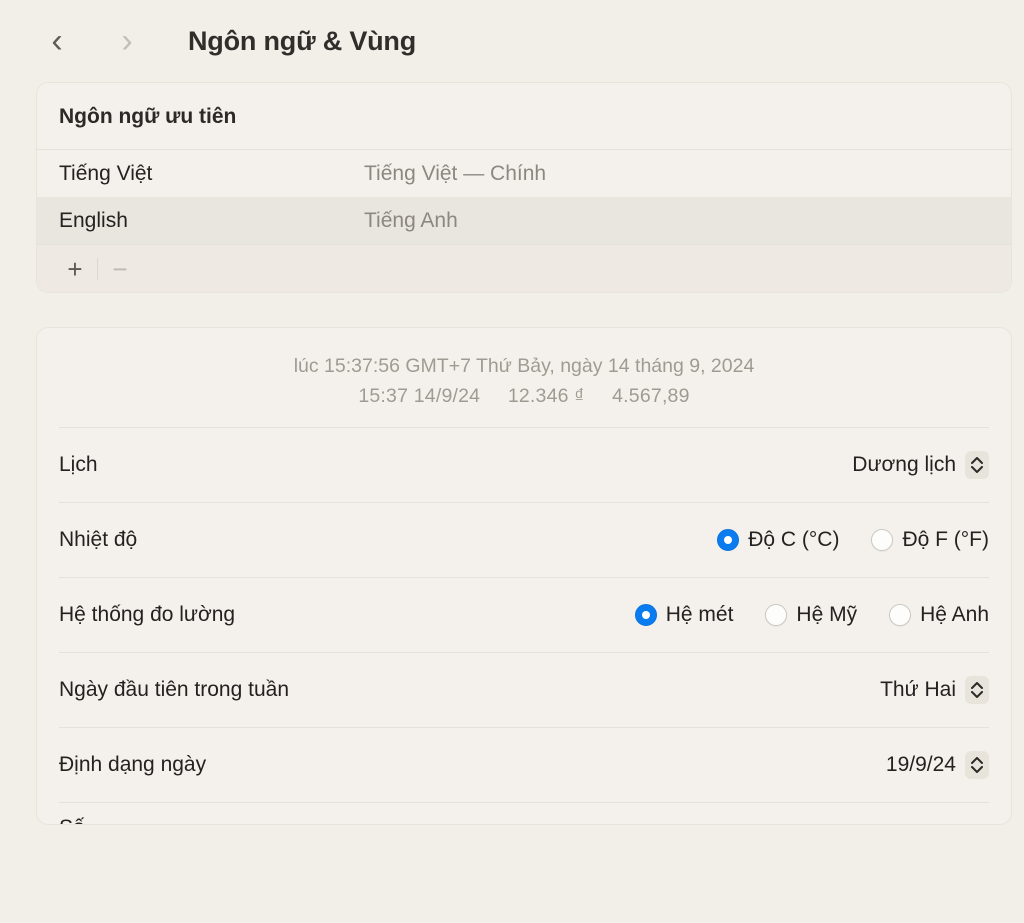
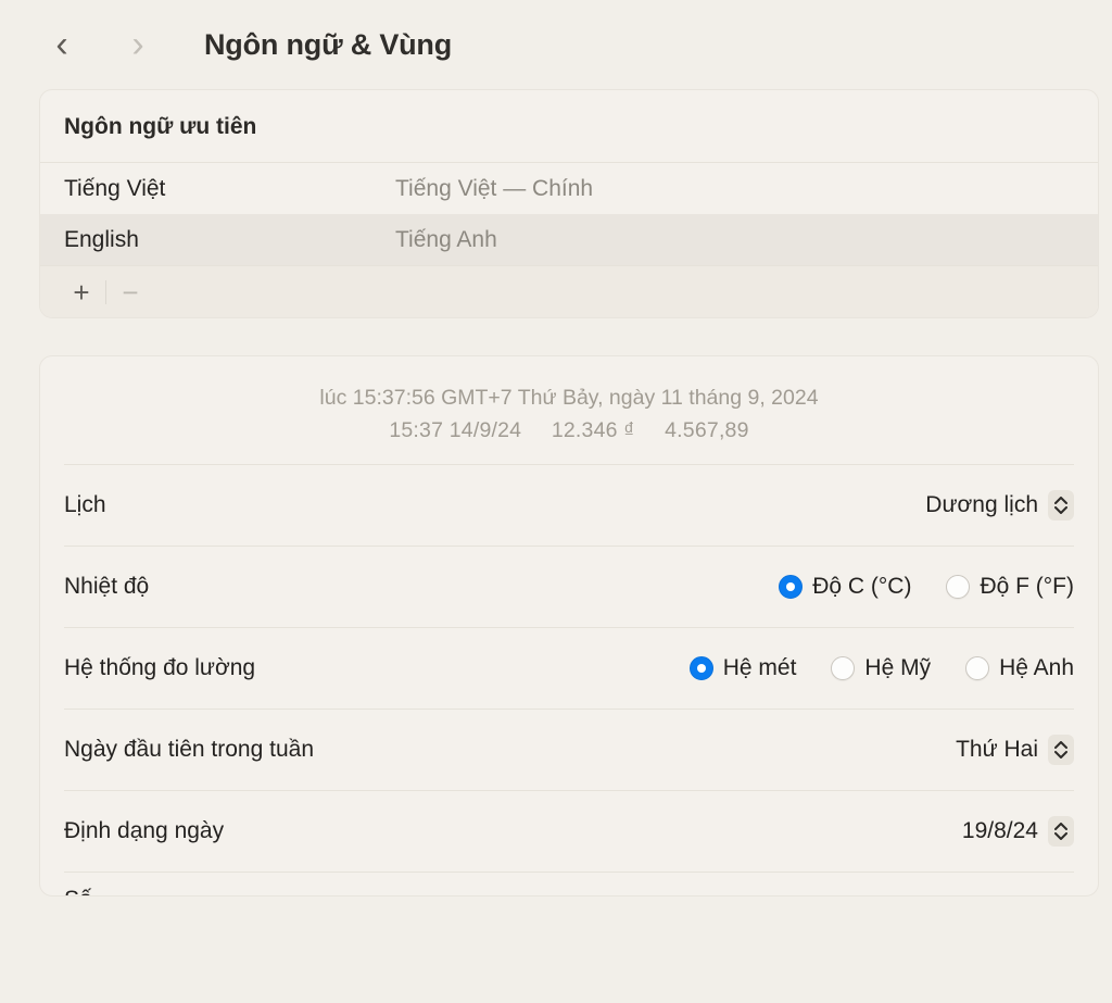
  ‹
  ›
  Ngôn ngữ & Vùng
  Ngôn ngữ ưu tiên
  Tiếng Việt
  Tiếng Việt — Chính
  English
  Tiếng Anh
  +
  −
- lúc 15:37:56 GMT+7 Thứ Bảy, ngày 14 tháng 9, 2024
+ lúc 15:37:56 GMT+7 Thứ Bảy, ngày 11 tháng 9, 2024
  15:37 14/9/24 12.346 ₫ 4.567,89
  Lịch
  Dương lịch
  Nhiệt độ
  Độ C (°C)
  Độ F (°F)
  Hệ thống đo lường
  Hệ mét
  Hệ Mỹ
  Hệ Anh
  Ngày đầu tiên trong tuần
  Thứ Hai
  Định dạng ngày
- 19/9/24
+ 19/8/24
